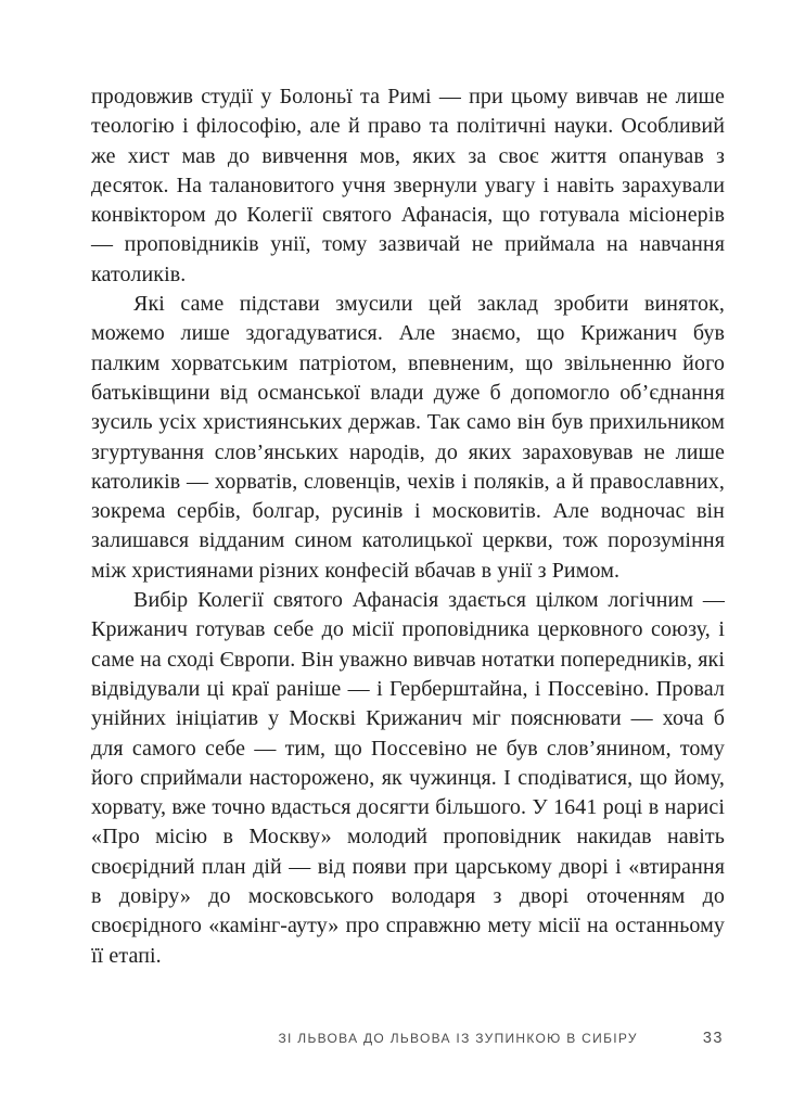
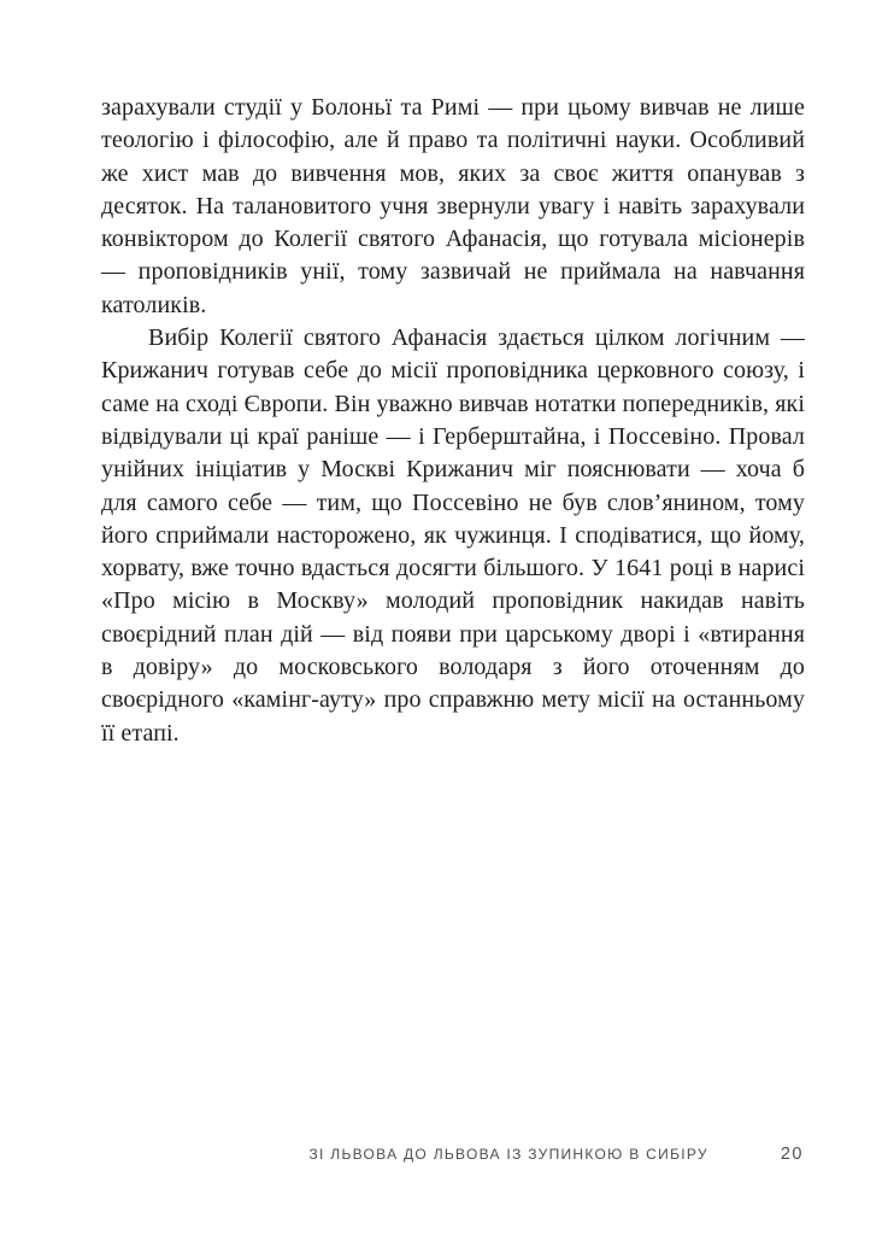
- продовжив студії у Болоньї та Римі — при цьому вивчав не лише теологію і філософію, але й право та політичні науки. Особливий же хист мав до вивчення мов, яких за своє життя опанував з десяток. На талановитого учня звернули увагу і навіть зарахували конвіктором до Колегії святого Афанасія, що готувала місіонерів — проповідників унії, тому зазвичай не приймала на навчання католиків.
+ зарахували студії у Болоньї та Римі — при цьому вивчав не лише теологію і філософію, але й право та політичні науки. Особливий же хист мав до вивчення мов, яких за своє життя опанував з десяток. На талановитого учня звернули увагу і навіть зарахували конвіктором до Колегії святого Афанасія, що готувала місіонерів — проповідників унії, тому зазвичай не приймала на навчання католиків.
- Які саме підстави змусили цей заклад зробити виняток, можемо лише здогадуватися. Але знаємо, що Крижанич був палким хорватським патріотом, впевненим, що звільненню його батьківщини від османської влади дуже б допомогло об’єднання зусиль усіх християнських держав. Так само він був прихильником згуртування слов’янських народів, до яких зараховував не лише католиків — хорватів, словенців, чехів і поляків, а й православних, зокрема сербів, болгар, русинів і московитів. Але водночас він залишався відданим сином католицької церкви, тож порозуміння між християнами різних конфесій вбачав в унії з Римом.
- Вибір Колегії святого Афанасія здається цілком логічним — Крижанич готував себе до місії проповідника церковного союзу, і саме на сході Європи. Він уважно вивчав нотатки попередників, які відвідували ці краї раніше — і Герберштайна, і Поссевіно. Провал унійних ініціатив у Москві Крижанич міг пояснювати — хоча б для самого себе — тим, що Поссевіно не був слов’янином, тому його сприймали насторожено, як чужинця. І сподіватися, що йому, хорвату, вже точно вдасться досягти більшого. У 1641 році в нарисі «Про місію в Москву» молодий проповідник накидав навіть своєрідний план дій — від появи при царському дворі і «втирання в довіру» до московського володаря з дворі оточенням до своєрідного «камінг-ауту» про справжню мету місії на останньому її етапі.
+ Вибір Колегії святого Афанасія здається цілком логічним — Крижанич готував себе до місії проповідника церковного союзу, і саме на сході Європи. Він уважно вивчав нотатки попередників, які відвідували ці краї раніше — і Герберштайна, і Поссевіно. Провал унійних ініціатив у Москві Крижанич міг пояснювати — хоча б для самого себе — тим, що Поссевіно не був слов’янином, тому його сприймали насторожено, як чужинця. І сподіватися, що йому, хорвату, вже точно вдасться досягти більшого. У 1641 році в нарисі «Про місію в Москву» молодий проповідник накидав навіть своєрідний план дій — від появи при царському дворі і «втирання в довіру» до московського володаря з його оточенням до своєрідного «камінг-ауту» про справжню мету місії на останньому її етапі.
  ЗІ ЛЬВОВА ДО ЛЬВОВА ІЗ ЗУПИНКОЮ В СИБІРУ
- 33
+ 20
